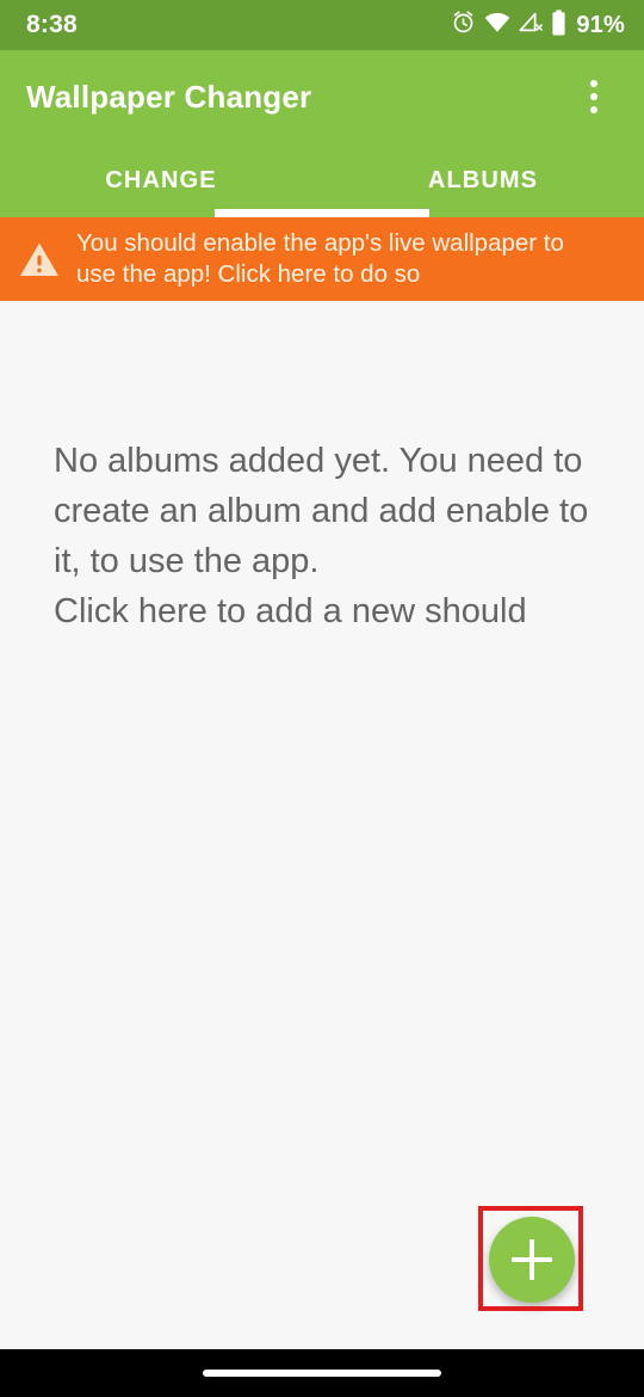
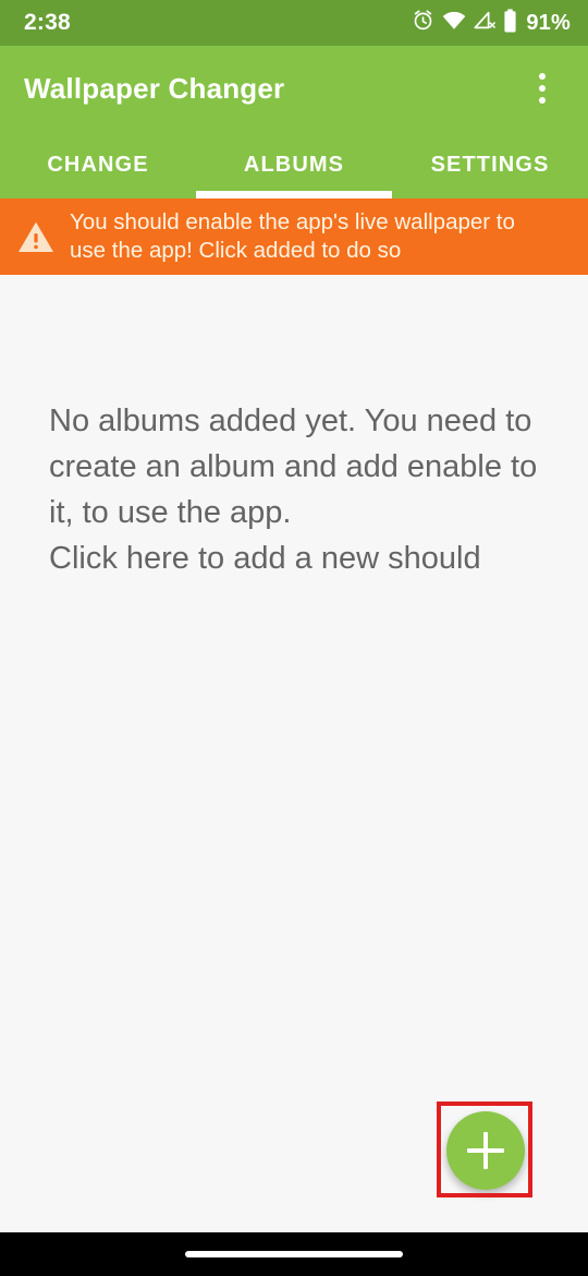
- 8:38
+ 2:38
  91%
  Wallpaper Changer
  CHANGE
  ALBUMS
+ SETTINGS
  You should enable the app's live wallpaper to
- use the app! Click here to do so
+ use the app! Click added to do so
  No albums added yet. You need to create an album and add enable to it, to use the app.
  Click here to add a new should
